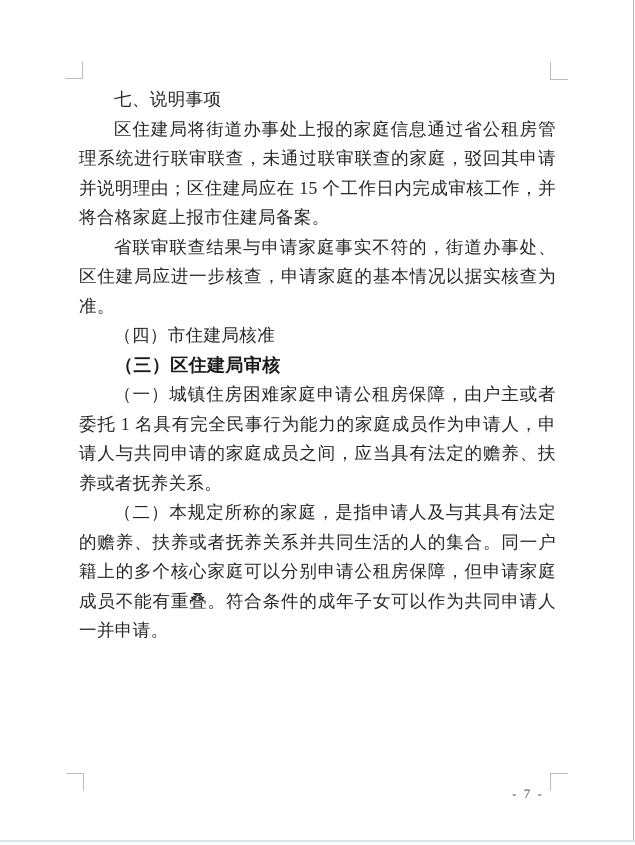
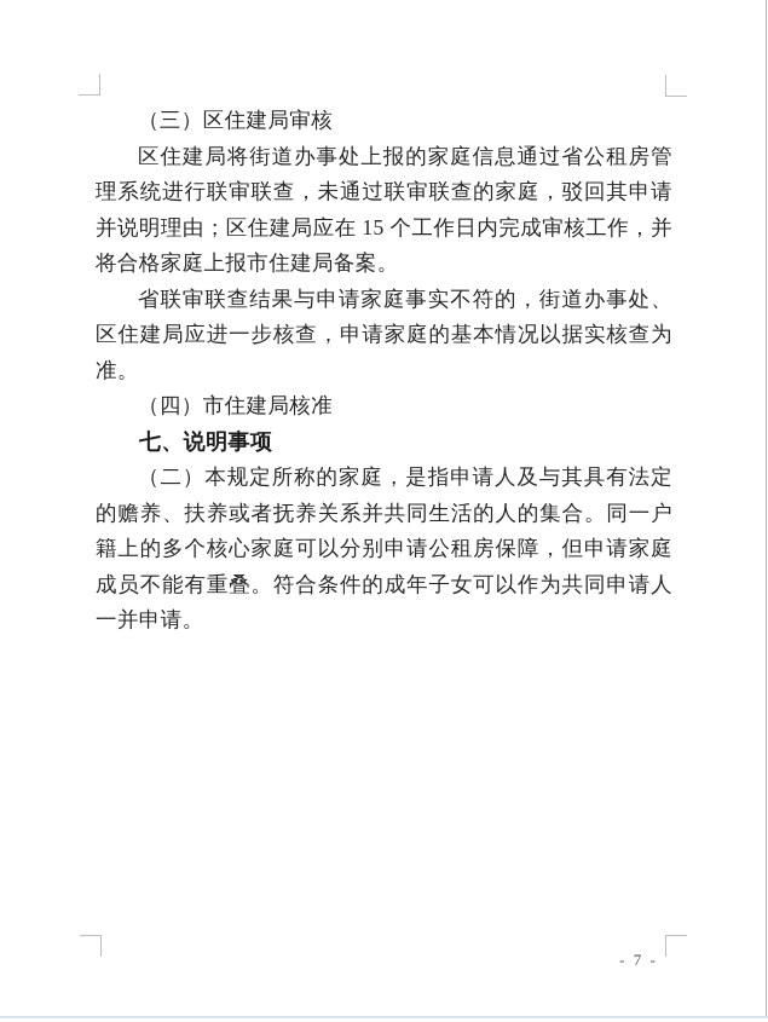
- 七、说明事项
+ （三）区住建局审核
  区住建局将街道办事处上报的家庭信息通过省公租房管理系统进行联审联查，未通过联审联查的家庭，驳回其申请并说明理由；区住建局应在 15 个工作日内完成审核工作，并将合格家庭上报市住建局备案。
  省联审联查结果与申请家庭事实不符的，街道办事处、区住建局应进一步核查，申请家庭的基本情况以据实核查为准。
  （四）市住建局核准
- （三）区住建局审核
+ 七、说明事项
- （一）城镇住房困难家庭申请公租房保障，由户主或者委托 1 名具有完全民事行为能力的家庭成员作为申请人，申请人与共同申请的家庭成员之间，应当具有法定的赡养、扶养或者抚养关系。
  （二）本规定所称的家庭，是指申请人及与其具有法定的赡养、扶养或者抚养关系并共同生活的人的集合。同一户籍上的多个核心家庭可以分别申请公租房保障，但申请家庭成员不能有重叠。符合条件的成年子女可以作为共同申请人一并申请。
  - 7 -
